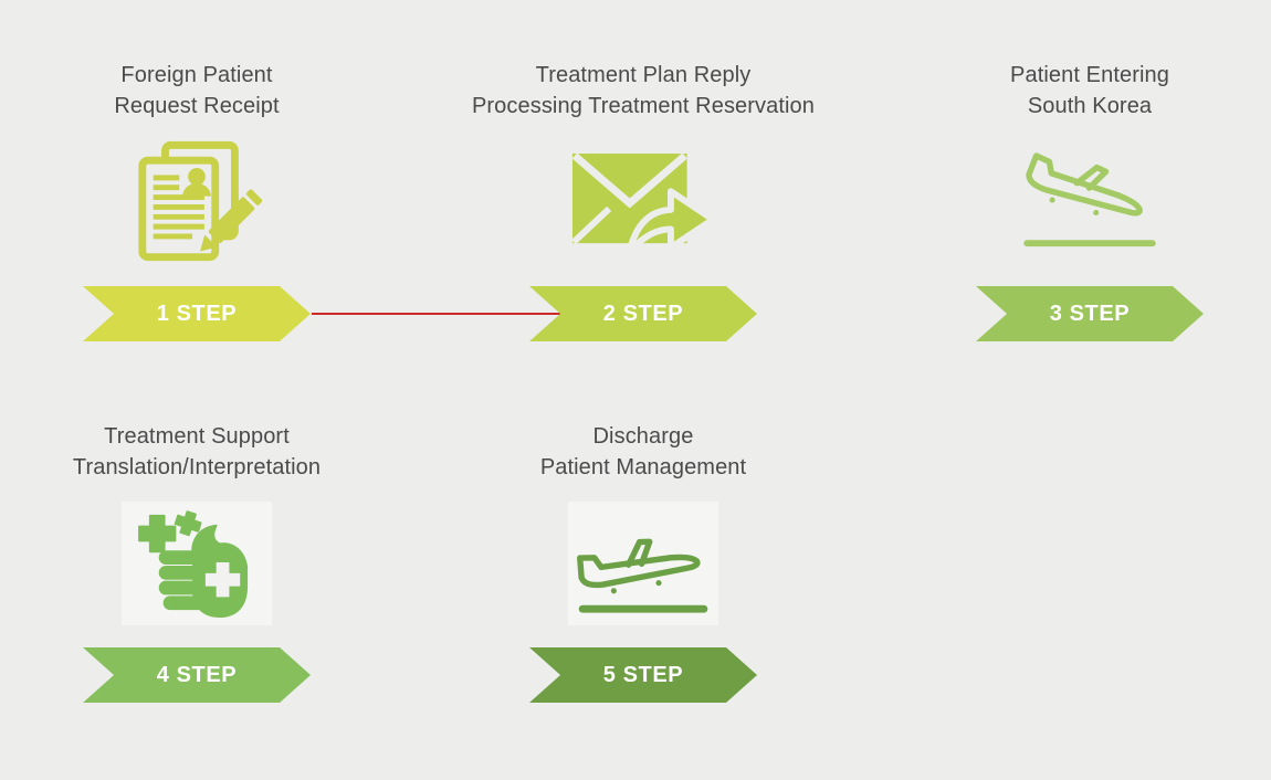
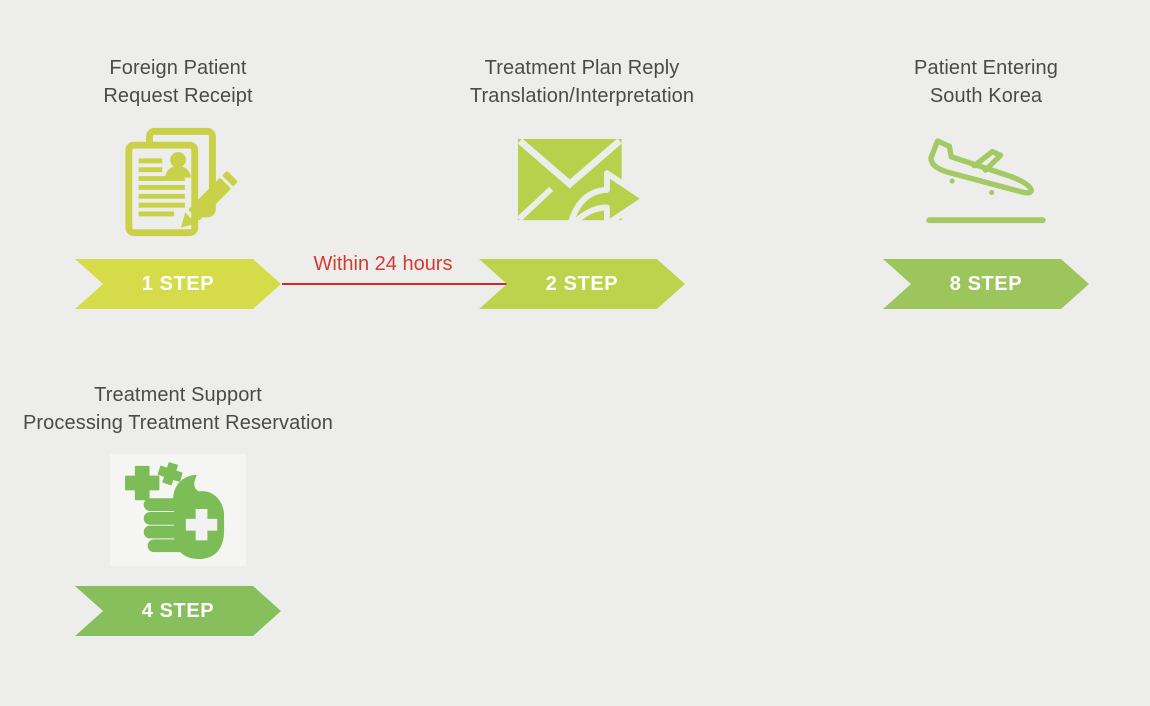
  Foreign Patient
  Request Receipt
  1 STEP
+ Within 24 hours
  Treatment Plan Reply
- Processing Treatment Reservation
+ Translation/Interpretation
  2 STEP
  Patient Entering
  South Korea
- 3 STEP
+ 8 STEP
  Treatment Support
- Translation/Interpretation
+ Processing Treatment Reservation
  4 STEP
- Discharge
- Patient Management
- 5 STEP
